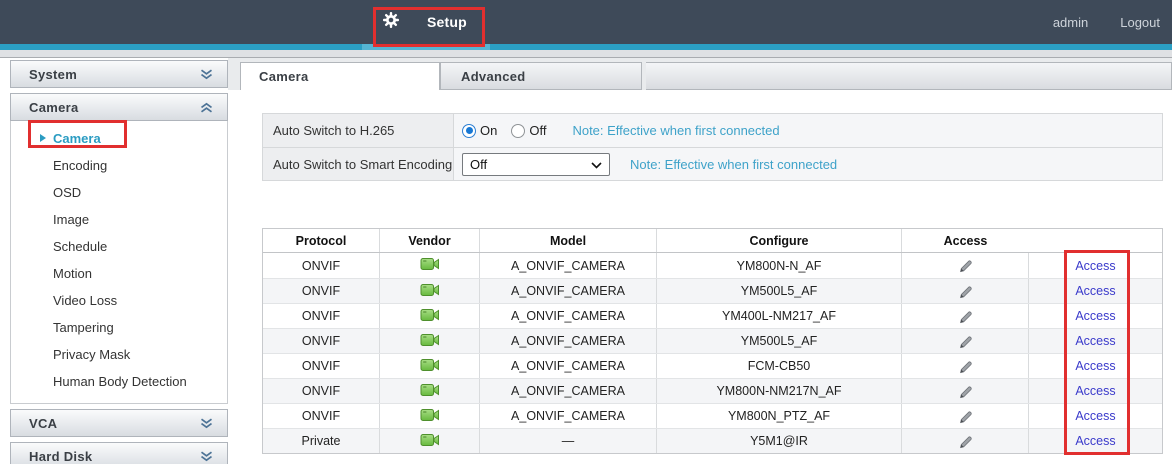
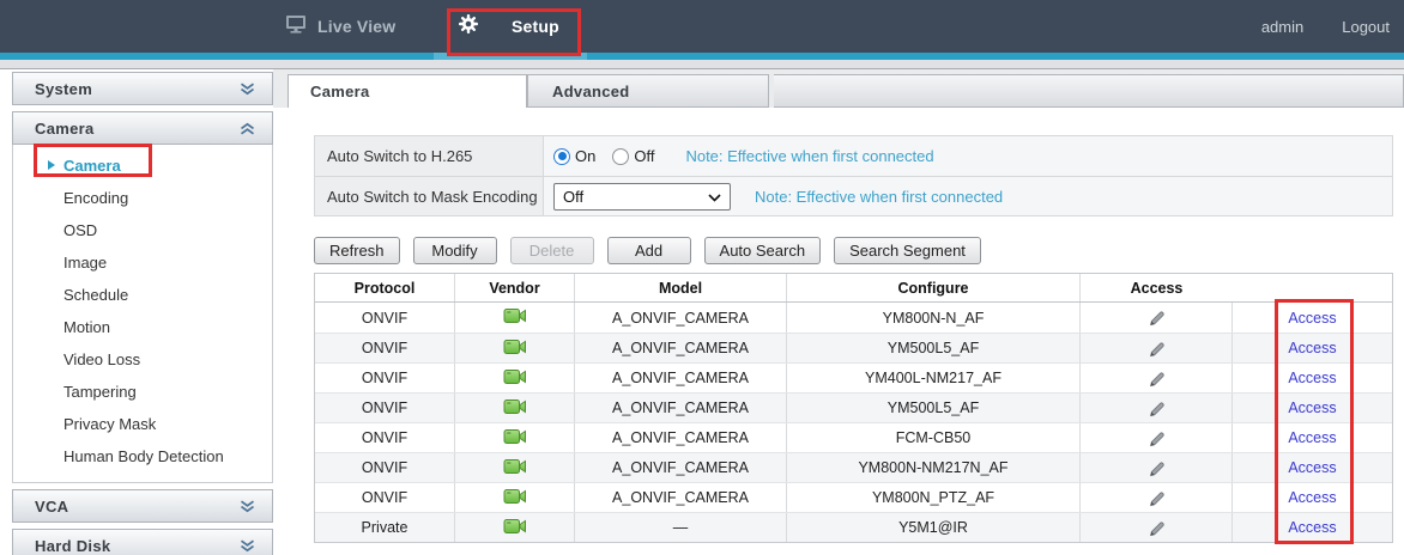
+ Live View
  Setup
  admin
  Logout
  System
  Camera
  Camera
  Encoding
  OSD
  Image
  Schedule
  Motion
  Video Loss
  Tampering
  Privacy Mask
  Human Body Detection
  VCA
  Hard Disk
  Camera
  Advanced
  Auto Switch to H.265
  On
  Off
  Note: Effective when first connected
- Auto Switch to Smart Encoding
+ Auto Switch to Mask Encoding
  Off
  Note: Effective when first connected
+ Refresh
+ Modify
+ Delete
+ Add
+ Auto Search
+ Search Segment
  Protocol
  Vendor
  Model
  Configure
  Access
  ONVIF
  A_ONVIF_CAMERA
  YM800N-N_AF
  Access
  ONVIF
  A_ONVIF_CAMERA
  YM500L5_AF
  Access
  ONVIF
  A_ONVIF_CAMERA
  YM400L-NM217_AF
  Access
  ONVIF
  A_ONVIF_CAMERA
  YM500L5_AF
  Access
  ONVIF
  A_ONVIF_CAMERA
  FCM-CB50
  Access
  ONVIF
  A_ONVIF_CAMERA
  YM800N-NM217N_AF
  Access
  ONVIF
  A_ONVIF_CAMERA
  YM800N_PTZ_AF
  Access
  Private
  —
  Y5M1@IR
  Access
